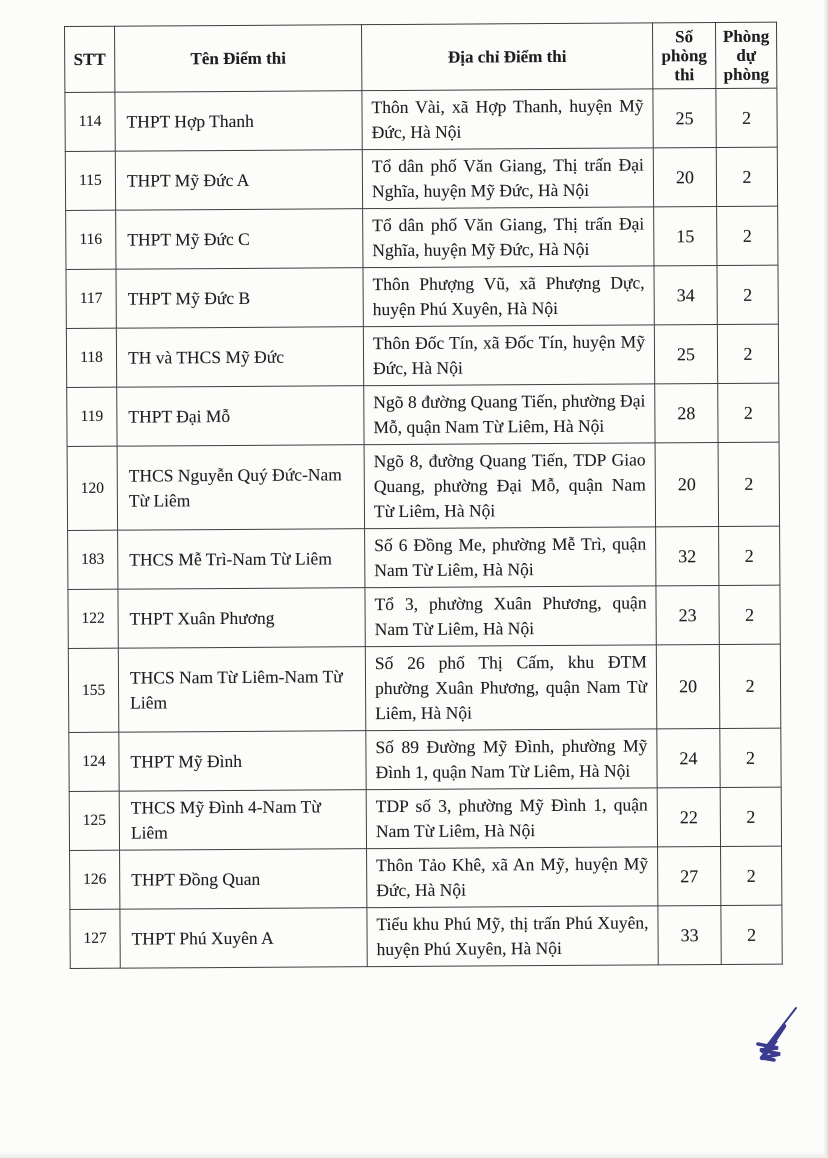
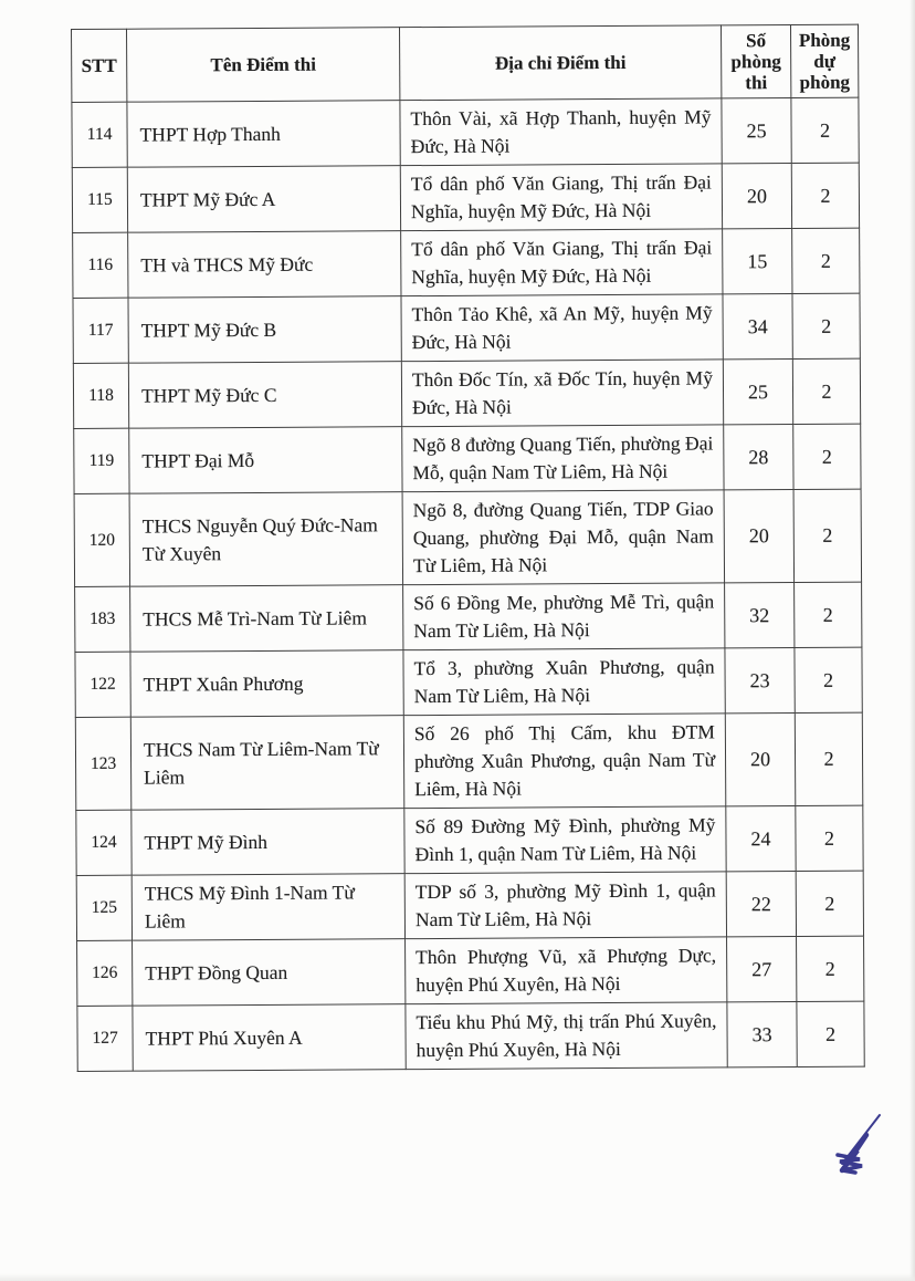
  STT	Tên Điểm thi	Địa chỉ Điểm thi	Số phòng thi	Phòng dự phòng
  114	THPT Hợp Thanh	Thôn Vài, xã Hợp Thanh, huyện Mỹ Đức, Hà Nội	25	2
  115	THPT Mỹ Đức A	Tổ dân phố Văn Giang, Thị trấn Đại Nghĩa, huyện Mỹ Đức, Hà Nội	20	2
- 116	THPT Mỹ Đức C	Tổ dân phố Văn Giang, Thị trấn Đại Nghĩa, huyện Mỹ Đức, Hà Nội	15	2
+ 116	TH và THCS Mỹ Đức	Tổ dân phố Văn Giang, Thị trấn Đại Nghĩa, huyện Mỹ Đức, Hà Nội	15	2
- 117	THPT Mỹ Đức B	Thôn Phượng Vũ, xã Phượng Dực, huyện Phú Xuyên, Hà Nội	34	2
+ 117	THPT Mỹ Đức B	Thôn Tảo Khê, xã An Mỹ, huyện Mỹ Đức, Hà Nội	34	2
- 118	TH và THCS Mỹ Đức	Thôn Đốc Tín, xã Đốc Tín, huyện Mỹ Đức, Hà Nội	25	2
+ 118	THPT Mỹ Đức C	Thôn Đốc Tín, xã Đốc Tín, huyện Mỹ Đức, Hà Nội	25	2
  119	THPT Đại Mỗ	Ngõ 8 đường Quang Tiến, phường Đại Mỗ, quận Nam Từ Liêm, Hà Nội	28	2
- 120	THCS Nguyễn Quý Đức-Nam Từ Liêm	Ngõ 8, đường Quang Tiến, TDP Giao Quang, phường Đại Mỗ, quận Nam Từ Liêm, Hà Nội	20	2
+ 120	THCS Nguyễn Quý Đức-Nam Từ Xuyên	Ngõ 8, đường Quang Tiến, TDP Giao Quang, phường Đại Mỗ, quận Nam Từ Liêm, Hà Nội	20	2
  183	THCS Mễ Trì-Nam Từ Liêm	Số 6 Đồng Me, phường Mễ Trì, quận Nam Từ Liêm, Hà Nội	32	2
  122	THPT Xuân Phương	Tổ 3, phường Xuân Phương, quận Nam Từ Liêm, Hà Nội	23	2
- 155	THCS Nam Từ Liêm-Nam Từ Liêm	Số 26 phố Thị Cấm, khu ĐTM phường Xuân Phương, quận Nam Từ Liêm, Hà Nội	20	2
+ 123	THCS Nam Từ Liêm-Nam Từ Liêm	Số 26 phố Thị Cấm, khu ĐTM phường Xuân Phương, quận Nam Từ Liêm, Hà Nội	20	2
  124	THPT Mỹ Đình	Số 89 Đường Mỹ Đình, phường Mỹ Đình 1, quận Nam Từ Liêm, Hà Nội	24	2
- 125	THCS Mỹ Đình 4-Nam Từ Liêm	TDP số 3, phường Mỹ Đình 1, quận Nam Từ Liêm, Hà Nội	22	2
+ 125	THCS Mỹ Đình 1-Nam Từ Liêm	TDP số 3, phường Mỹ Đình 1, quận Nam Từ Liêm, Hà Nội	22	2
- 126	THPT Đồng Quan	Thôn Tảo Khê, xã An Mỹ, huyện Mỹ Đức, Hà Nội	27	2
+ 126	THPT Đồng Quan	Thôn Phượng Vũ, xã Phượng Dực, huyện Phú Xuyên, Hà Nội	27	2
  127	THPT Phú Xuyên A	Tiểu khu Phú Mỹ, thị trấn Phú Xuyên, huyện Phú Xuyên, Hà Nội	33	2
